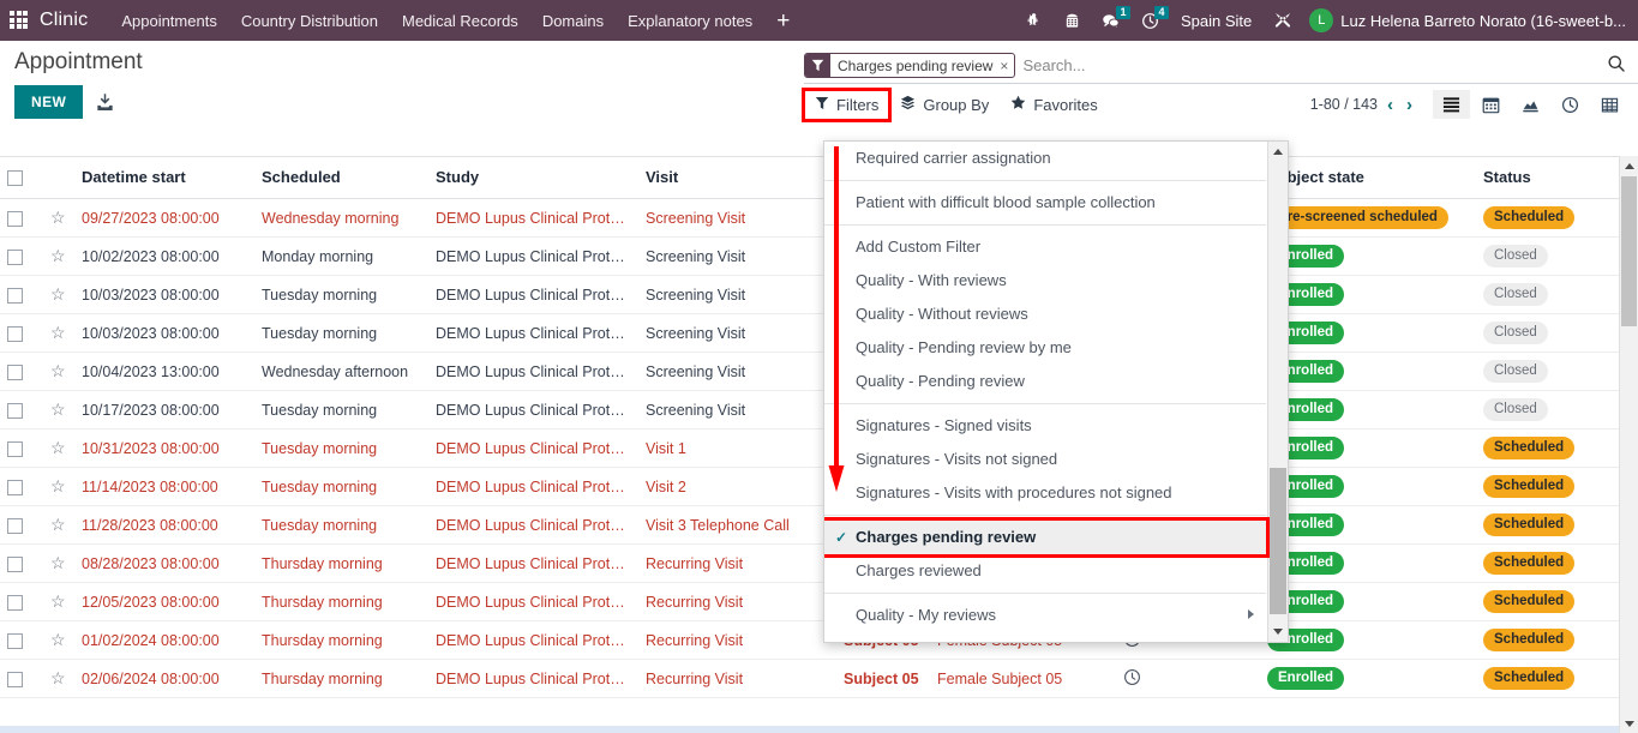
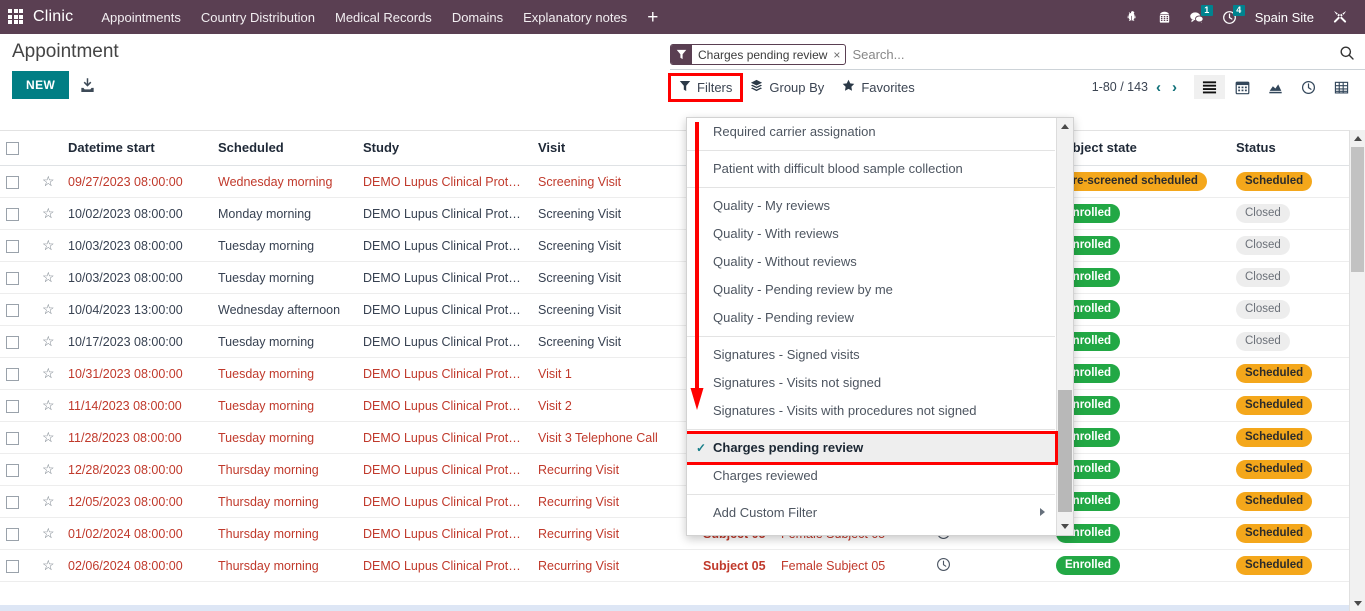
  Clinic
  Appointments
  Country Distribution
  Medical Records
  Domains
  Explanatory notes
  +
  1
  4
  Spain Site
- L
- Luz Helena Barreto Norato (16-sweet-b...
  Appointment
  NEW
  Charges pending review
  ×
  Search...
  Filters
  Group By
  Favorites
  1-80 / 143
  ‹
  ›
  		Datetime start	Scheduled	Study	Visit				bject state	Status
  	☆	09/27/2023 08:00:00	Wednesday morning	DEMO Lupus Clinical Protocol	Screening Visit				re-screened scheduled	Scheduled
  	☆	10/02/2023 08:00:00	Monday morning	DEMO Lupus Clinical Protocol	Screening Visit				nrolled	Closed
  	☆	10/03/2023 08:00:00	Tuesday morning	DEMO Lupus Clinical Protocol	Screening Visit				nrolled	Closed
  	☆	10/03/2023 08:00:00	Tuesday morning	DEMO Lupus Clinical Protocol	Screening Visit				nrolled	Closed
  	☆	10/04/2023 13:00:00	Wednesday afternoon	DEMO Lupus Clinical Protocol	Screening Visit				nrolled	Closed
  	☆	10/17/2023 08:00:00	Tuesday morning	DEMO Lupus Clinical Protocol	Screening Visit				nrolled	Closed
  	☆	10/31/2023 08:00:00	Tuesday morning	DEMO Lupus Clinical Protocol	Visit 1				nrolled	Scheduled
  	☆	11/14/2023 08:00:00	Tuesday morning	DEMO Lupus Clinical Protocol	Visit 2				nrolled	Scheduled
  	☆	11/28/2023 08:00:00	Tuesday morning	DEMO Lupus Clinical Protocol	Visit 3 Telephone Call				nrolled	Scheduled
- 	☆	08/28/2023 08:00:00	Thursday morning	DEMO Lupus Clinical Protocol	Recurring Visit				nrolled	Scheduled
+ 	☆	12/28/2023 08:00:00	Thursday morning	DEMO Lupus Clinical Protocol	Recurring Visit				nrolled	Scheduled
  	☆	12/05/2023 08:00:00	Thursday morning	DEMO Lupus Clinical Protocol	Recurring Visit				nrolled	Scheduled
  	☆	01/02/2024 08:00:00	Thursday morning	DEMO Lupus Clinical Protocol	Recurring Visit				nrolled	Scheduled
  	☆	02/06/2024 08:00:00	Thursday morning	DEMO Lupus Clinical Protocol	Recurring Visit	Subject 05	Female Subject 05		Enrolled	Scheduled
  Required carrier assignation
  Patient with difficult blood sample collection
- Add Custom Filter
+ Quality - My reviews
  Quality - With reviews
  Quality - Without reviews
  Quality - Pending review by me
  Quality - Pending review
  Signatures - Signed visits
  Signatures - Visits not signed
  Signatures - Visits with procedures not signed
  ✓
  Charges pending review
  Charges reviewed
- Quality - My reviews
+ Add Custom Filter
